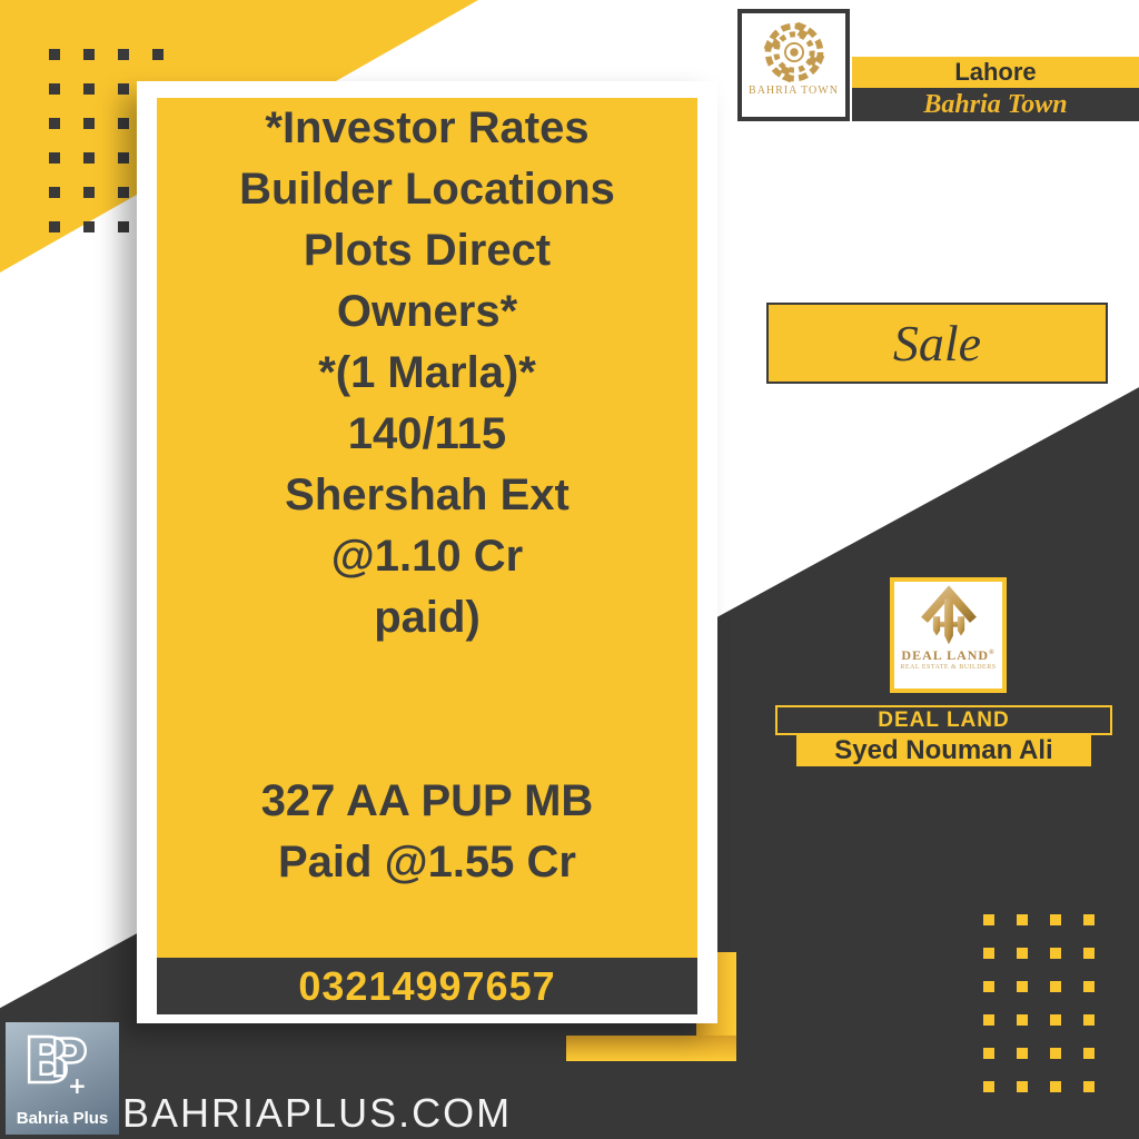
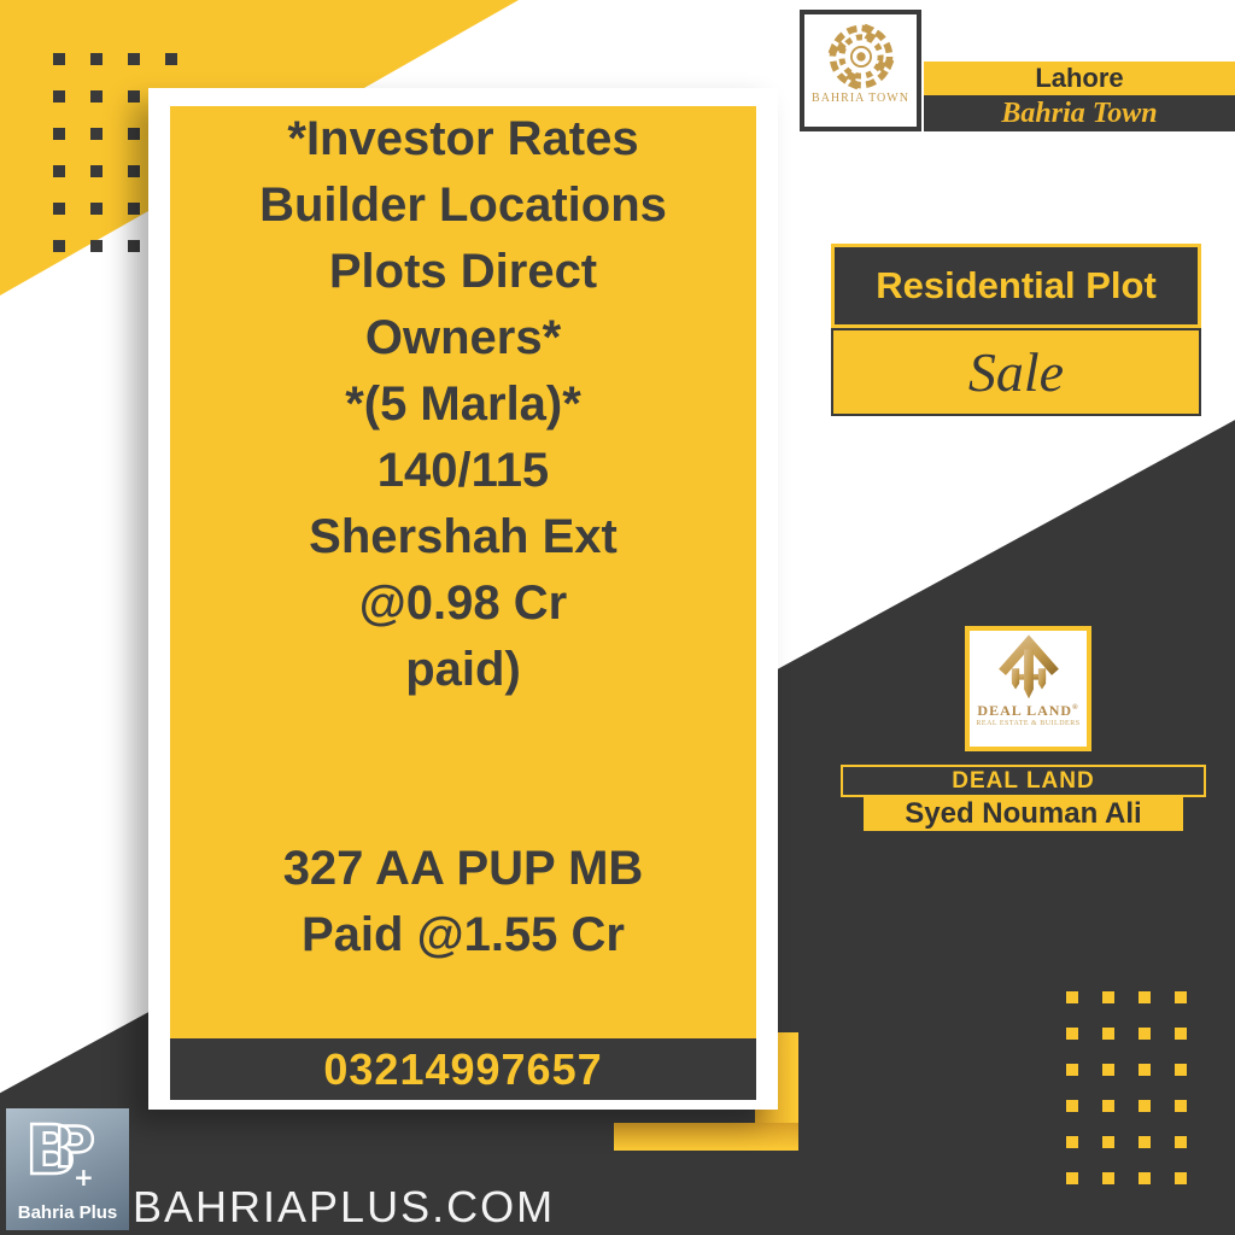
  *Investor Rates
  Builder Locations
  Plots Direct
  Owners*
- *(1 Marla)*
+ *(5 Marla)*
  140/115
  Shershah Ext
- @1.10 Cr
+ @0.98 Cr
  paid)
  327 AA PUP MB
  Paid @1.55 Cr
  03214997657
  BAHRIA TOWN
  Lahore
  Bahria Town
+ Residential Plot
  Sale
  DEAL LAND
  DEAL LAND
  Syed Nouman Ali
  B
  P
  +
  Bahria Plus
  BAHRIAPLUS.COM
